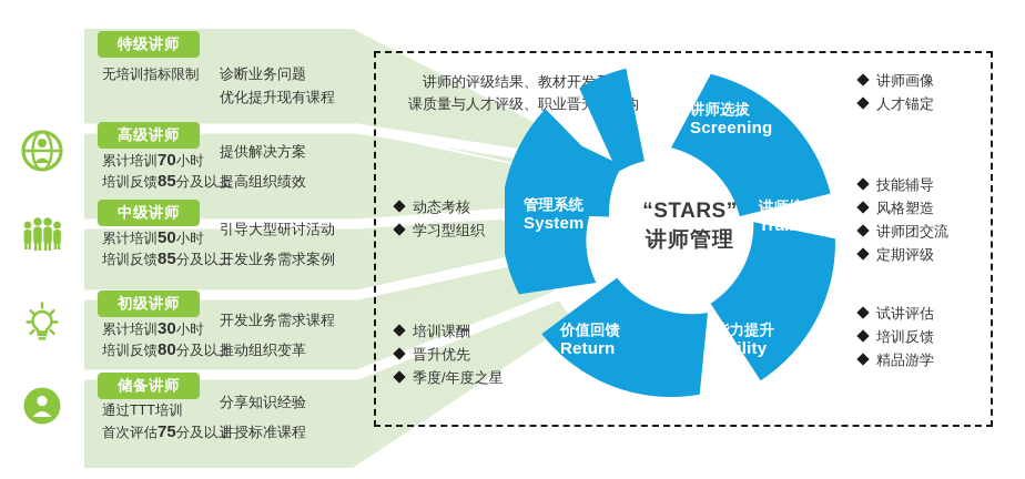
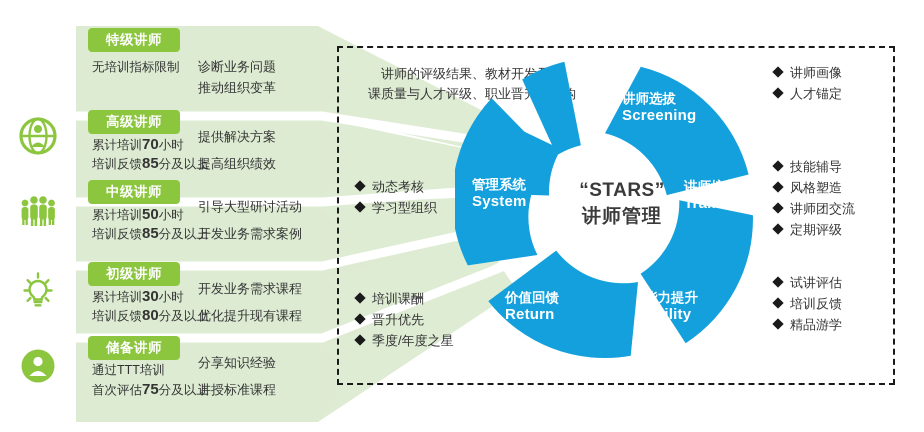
  特级讲师
  无培训指标限制
  诊断业务问题
- 优化提升现有课程
+ 推动组织变革
  高级讲师
  累计培训70小时
  培训反馈85分及以上
  提供解决方案
  提高组织绩效
  中级讲师
  累计培训50小时
  培训反馈85分及以上
  引导大型研讨活动
  开发业务需求案例
  初级讲师
  累计培训30小时
  培训反馈80分及以上
  开发业务需求课程
- 推动组织变革
+ 优化提升现有课程
  储备讲师
  通过TTT培训
  首次评估75分及以上
  分享知识经验
  讲授标准课程
  讲师的评级结果、教材开发
  课质量与人才评级、职业晋
  动态考核
  学习型组织
  培训课酬
  晋升优先
  季度/年度之星
  讲师画像
  人才锚定
  技能辅导
  风格塑造
  讲师团交流
  定期评级
  试讲评估
  培训反馈
  精品游学
  讲师选拔
  Screening
  讲师培养
  Training
  能力提升
  Ability
  价值回馈
  Return
  管理系统
  System
  “STARS”
  讲师管理
